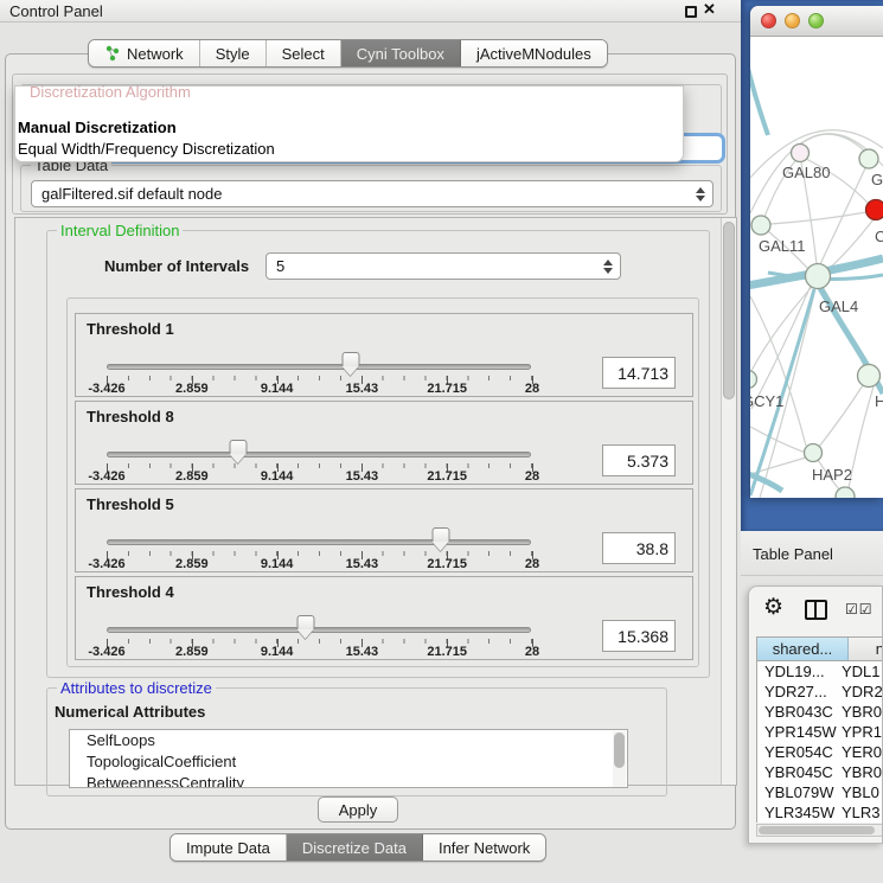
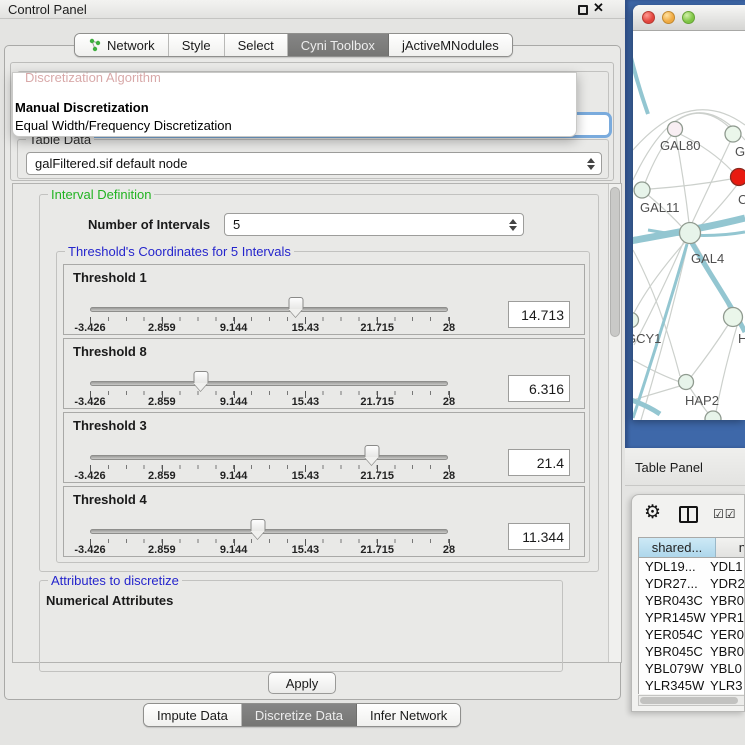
  Control Panel
  ✕
  Network
  Style
  Select
  Cyni Toolbox
  jActiveMNodules
  Table Data
  galFiltered.sif default node
  Discretization Algorithm
  Manual Discretization
  Equal Width/Frequency Discretization
  Interval Definition
  Number of Intervals
  5
+ Threshold's Coordinates for 5 Intervals
  Threshold 1
  -3.426
  2.859
  9.144
  15.43
  21.715
  28
  14.713
  Threshold 8
  -3.426
  2.859
  9.144
  15.43
  21.715
  28
- 5.373
+ 6.316
- Threshold 5
+ Threshold 3
  -3.426
  2.859
  9.144
  15.43
  21.715
  28
- 38.8
+ 21.4
  Threshold 4
  -3.426
  2.859
  9.144
  15.43
  21.715
  28
- 15.368
+ 11.344
  Attributes to discretize
  Numerical Attributes
- SelfLoops
- TopologicalCoefficient
- BetweennessCentrality
  Apply
  Impute Data
  Discretize Data
  Infer Network
  GAL80
  G
  C
  GAL11
  GAL4
  CY1
  H
  HAP2
  Table Panel
  ⚙
  ☑☑
  shared...
  n
  YDL19...
  YDL1
  YDR27...
  YDR2
  YBR043C
  YBR0
  YPR145W
  YPR1
  YER054C
  YER0
  YBR045C
  YBR0
  YBL079W
  YBL0
  YLR345W
  YLR3
